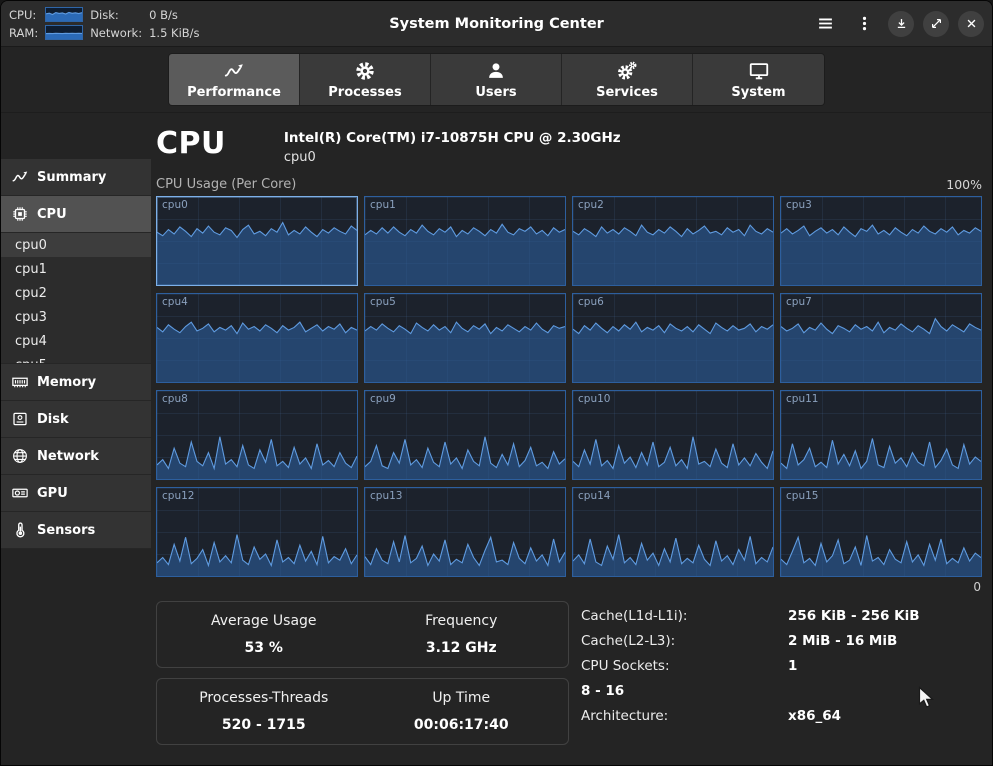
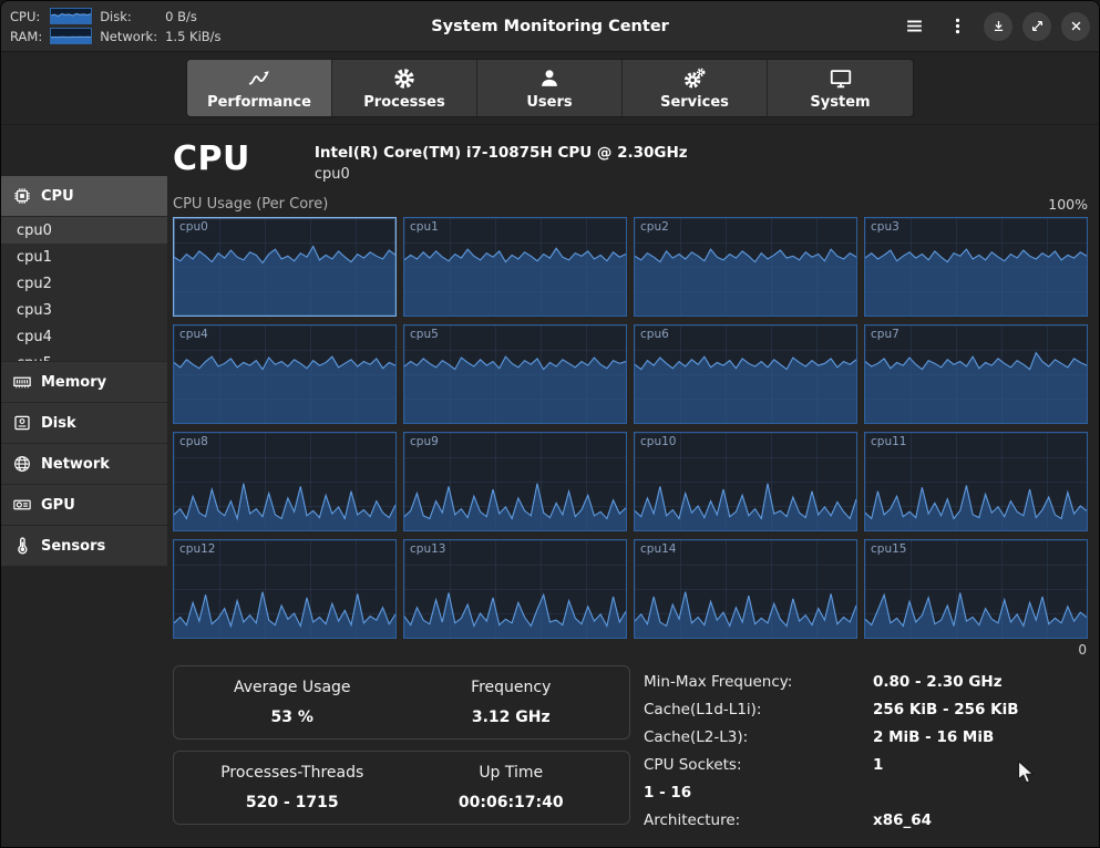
  CPU:
  Disk:
  0 B/s
  RAM:
  Network:
  1.5 KiB/s
  System Monitoring Center
  Performance
  Processes
  Users
  Services
  System
- Summary
  CPU
  cpu0
  cpu1
  cpu2
  cpu3
  cpu4
  Memory
  Disk
  Network
  GPU
  Sensors
  CPU
  Intel(R) Core(TM) i7-10875H CPU @ 2.30GHz
  cpu0
  CPU Usage (Per Core)
  100%
  cpu0
  cpu1
  cpu2
  cpu3
  cpu4
  cpu5
  cpu6
  cpu7
  cpu8
  cpu9
  cpu10
  cpu11
  cpu12
  cpu13
  cpu14
  cpu15
  0
  Average Usage
  Frequency
  53 %
  3.12 GHz
  Processes-Threads
  Up Time
  520 - 1715
  00:06:17:40
+ Min-Max Frequency:
+ 0.80 - 2.30 GHz
  Cache(L1d-L1i):
  256 KiB - 256 KiB
  Cache(L2-L3):
  2 MiB - 16 MiB
  CPU Sockets:
  1
- 8 - 16
+ 1 - 16
  Architecture:
  x86_64
